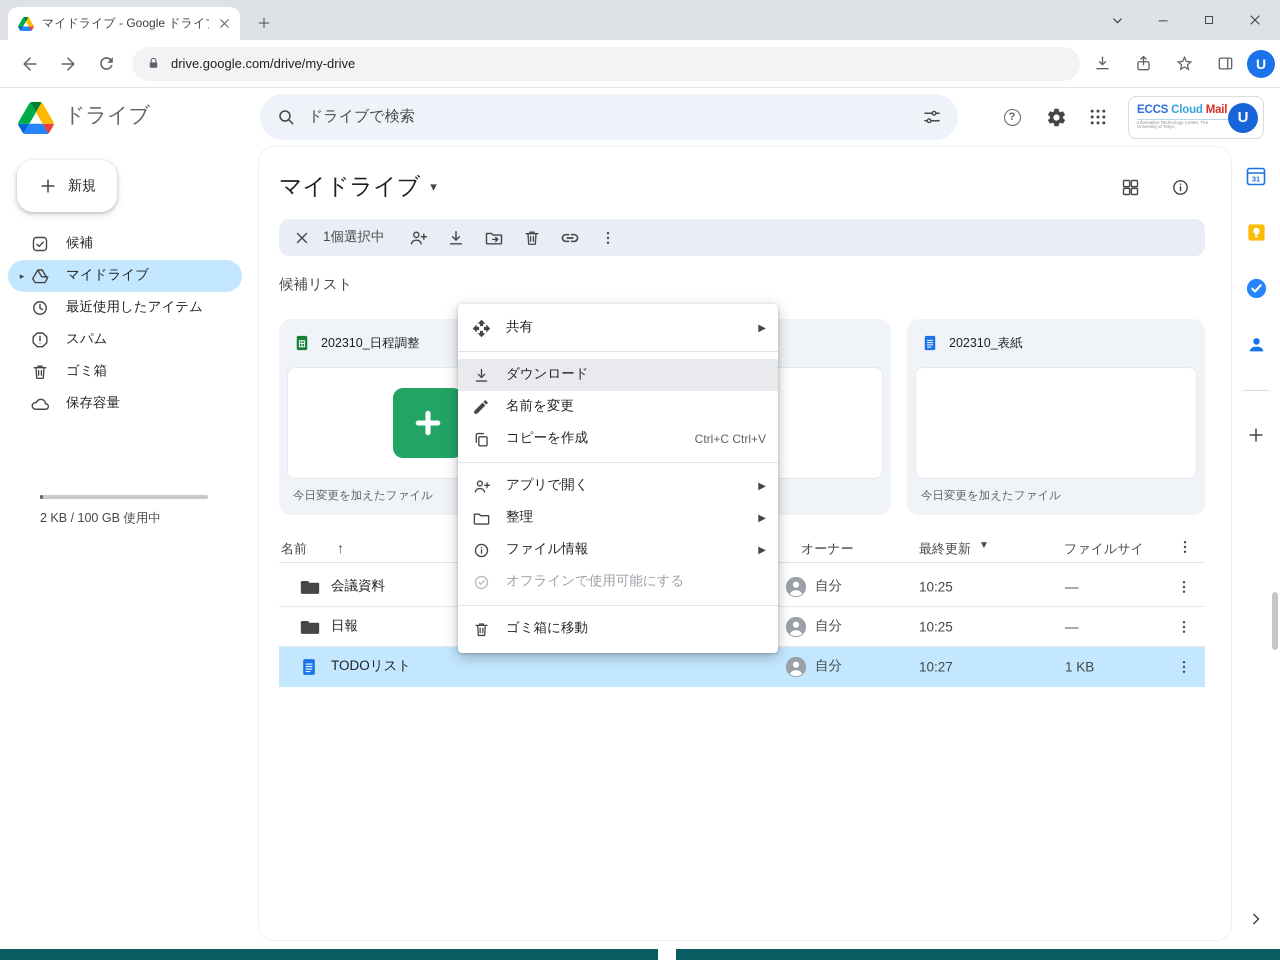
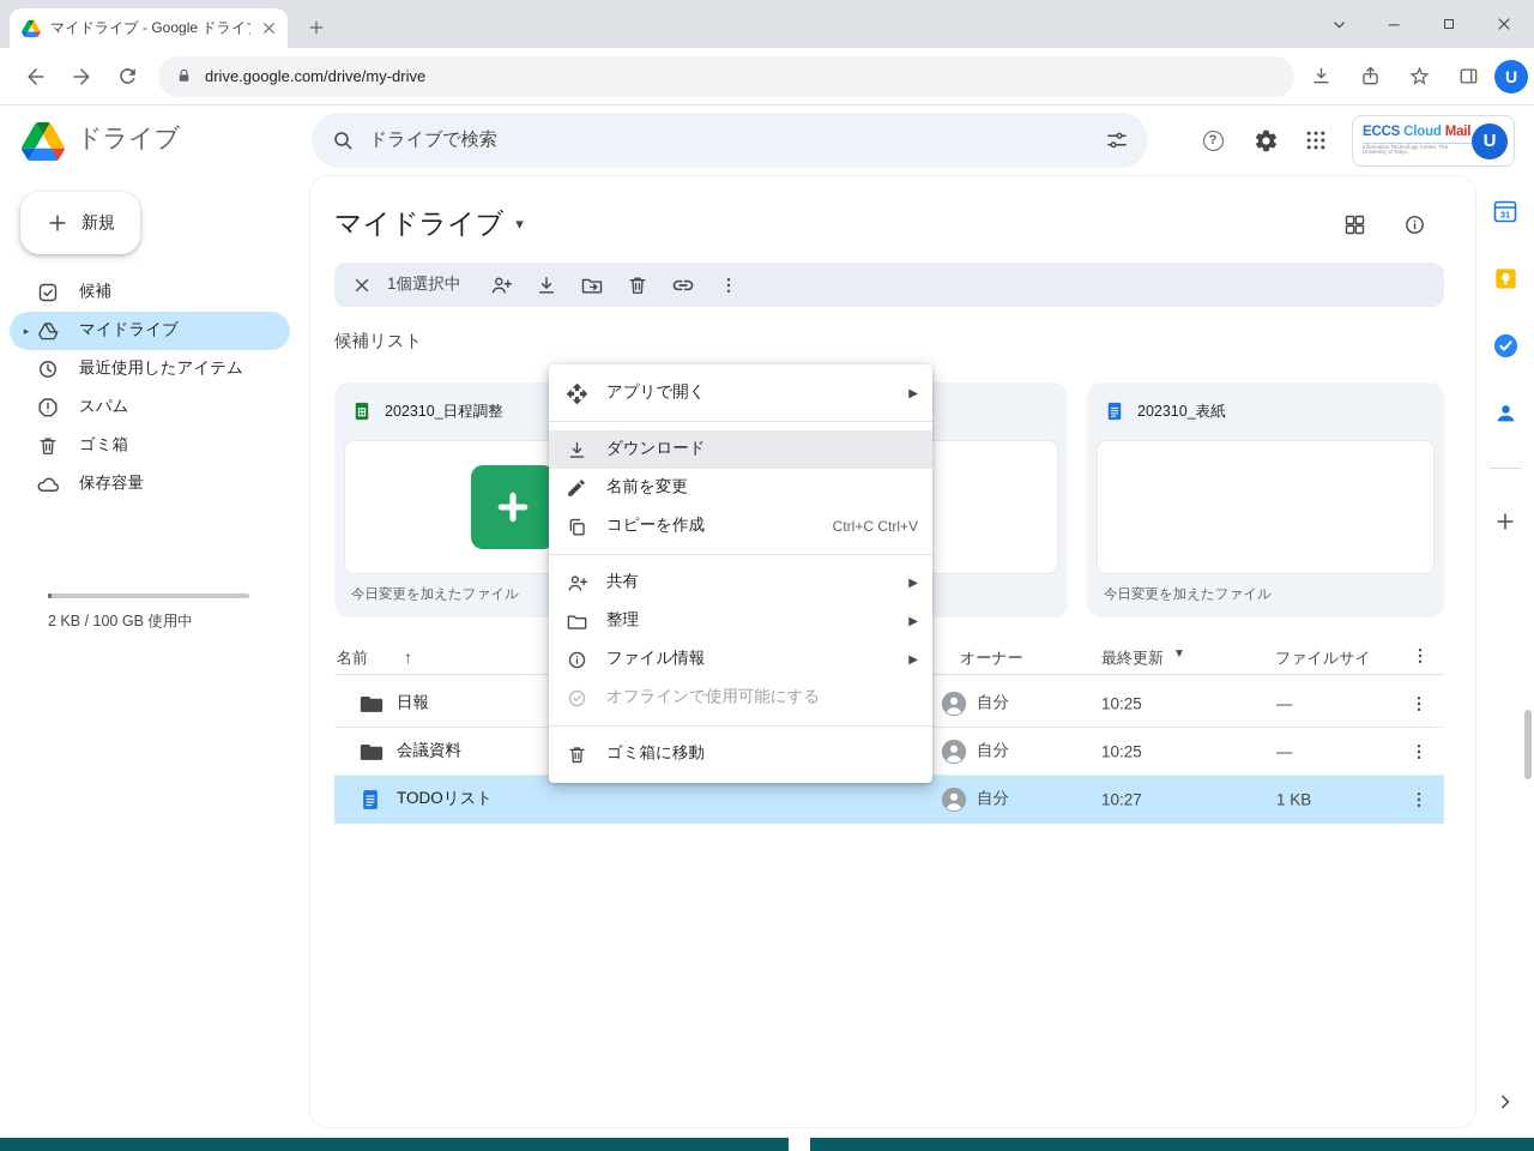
  マイドライブ - Google ドライ
  drive.google.com/drive/my-drive
  U
  ドライブ
  ドライブで検索
  ?
  ECCS Cloud Mail
  U
  新規
  候補
  ▸
  マイドライブ
  最近使用したアイテム
  スパム
  ゴミ箱
  保存容量
  2 KB / 100 GB 使用中
  マイドライブ
  ▾
  1個選択中
  候補リスト
  202310_日程調整
  今日変更を加えたファイル
  202310_表紙
  今日変更を加えたファイル
  名前
  ↑
  オーナー
  最終更新
  ▼
  ファイルサイ
- 会議資料
+ 日報
  自分
  10:25
  —
- 日報
+ 会議資料
  自分
  10:25
  —
  TODOリスト
  自分
  10:27
  1 KB
- 共有
+ アプリで開く
  ▶
  ダウンロード
  名前を変更
  コピーを作成
  Ctrl+C Ctrl+V
- アプリで開く
+ 共有
  ▶
  整理
  ▶
  ファイル情報
  ▶
  オフラインで使用可能にする
  ゴミ箱に移動
  31
